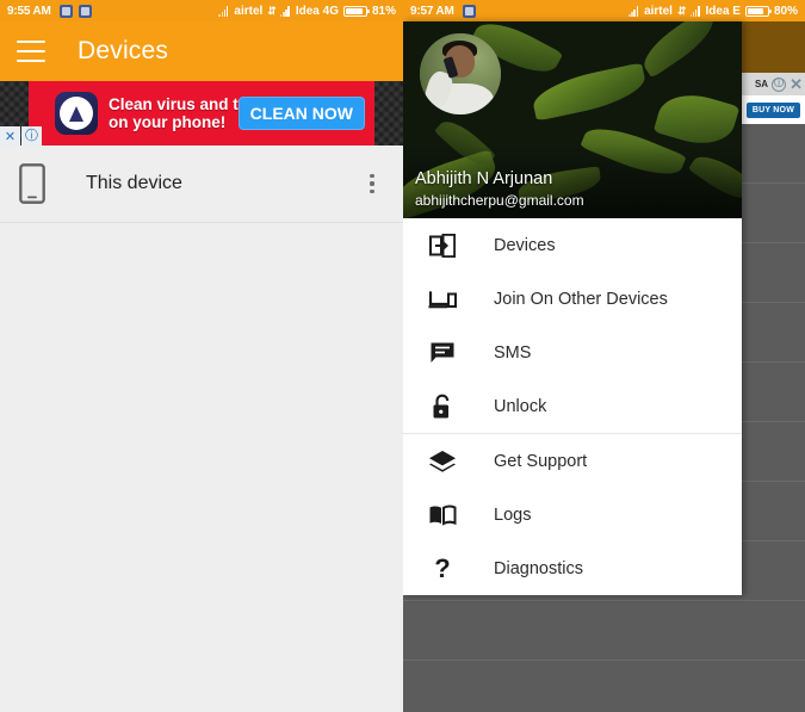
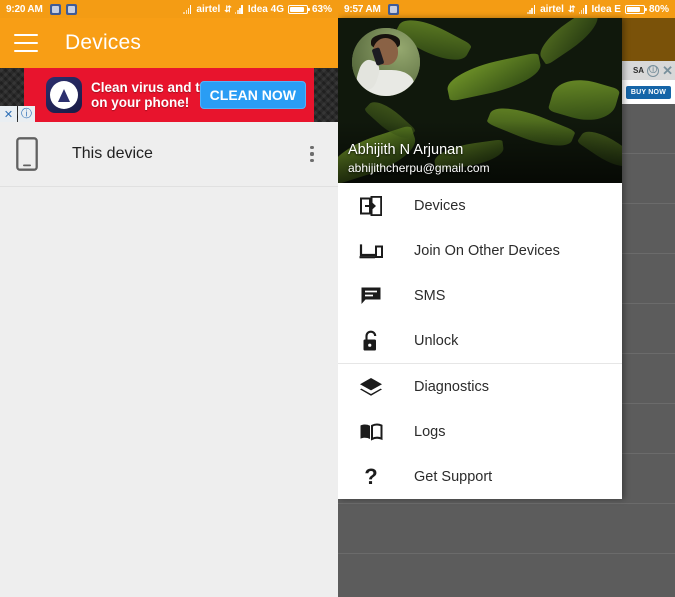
- 9:55 AM
+ 9:20 AM
  airtel
  ⇵
  Idea 4G
- 81%
+ 63%
  Devices
  Clean virus and t
  on your phone!
  CLEAN NOW
  ✕
  ⓘ
  This device
  9:57 AM
  airtel
  ⇵
  Idea E
  80%
  SA
  ⓘ
  ✕
  Abhijith N Arjunan
  abhijithcherpu@gmail.com
  Devices
  Join On Other Devices
  SMS
  Unlock
- Get Support
+ Diagnostics
  Logs
  ?
- Diagnostics
+ Get Support
